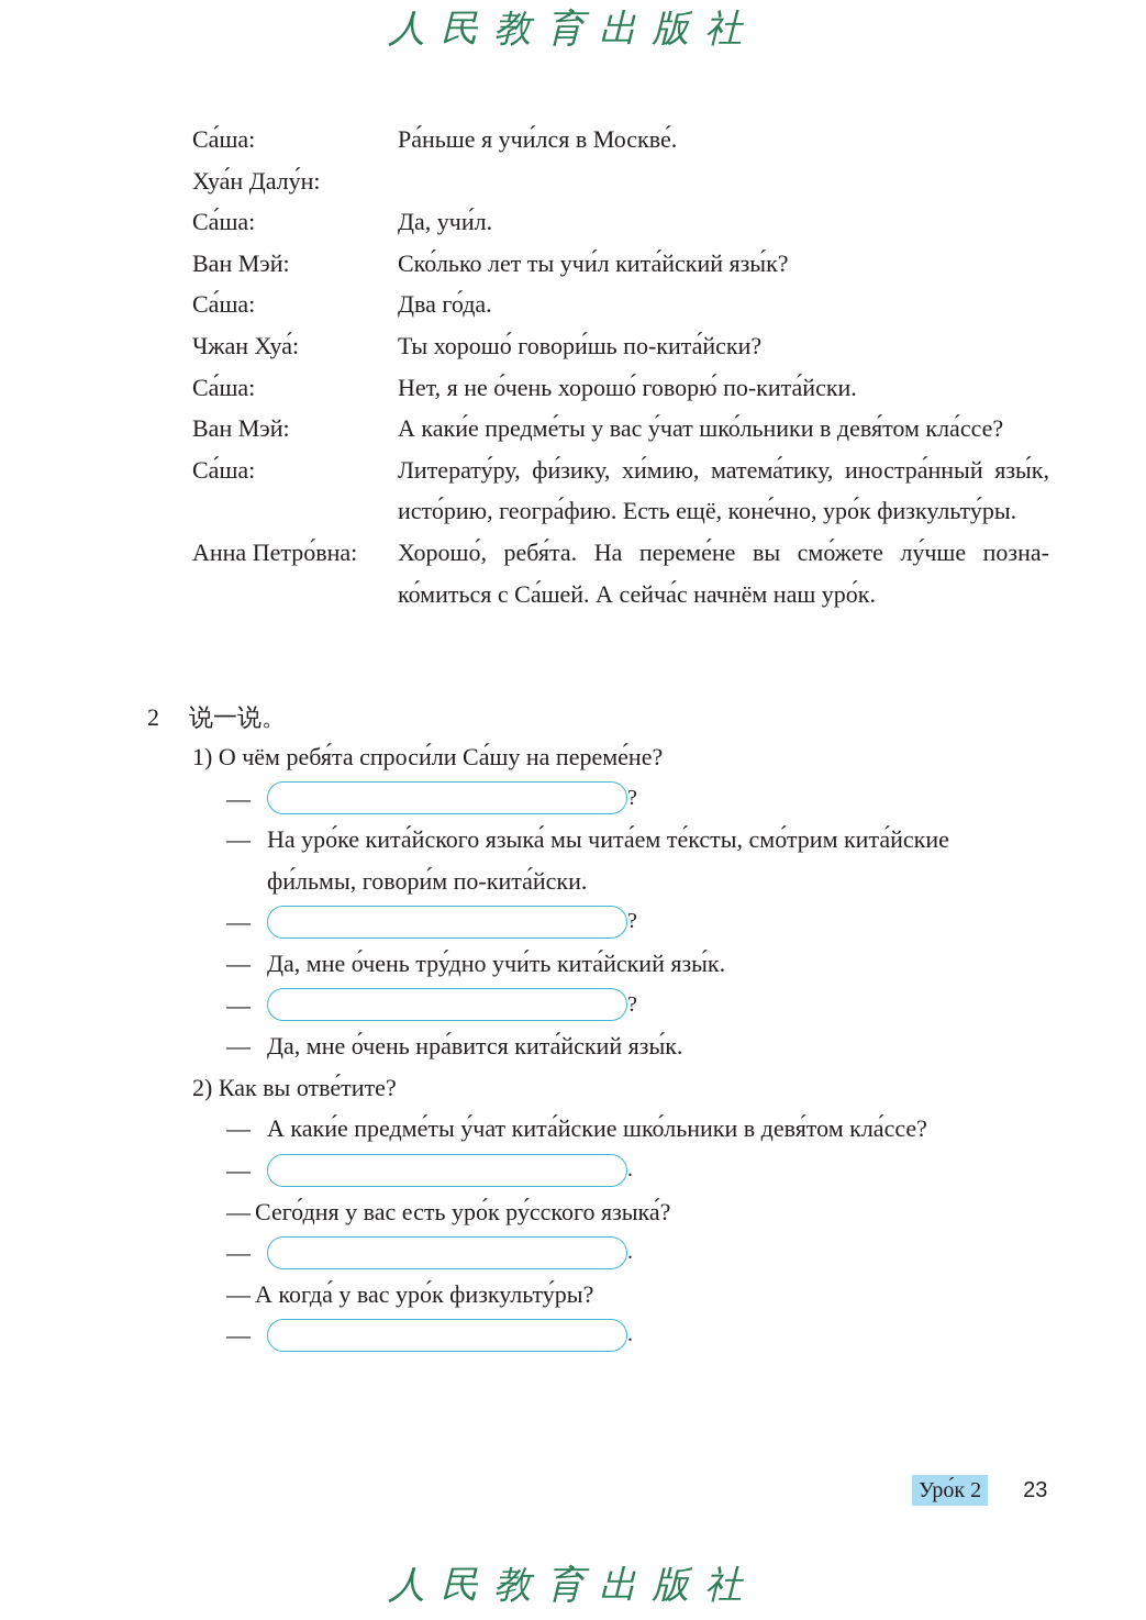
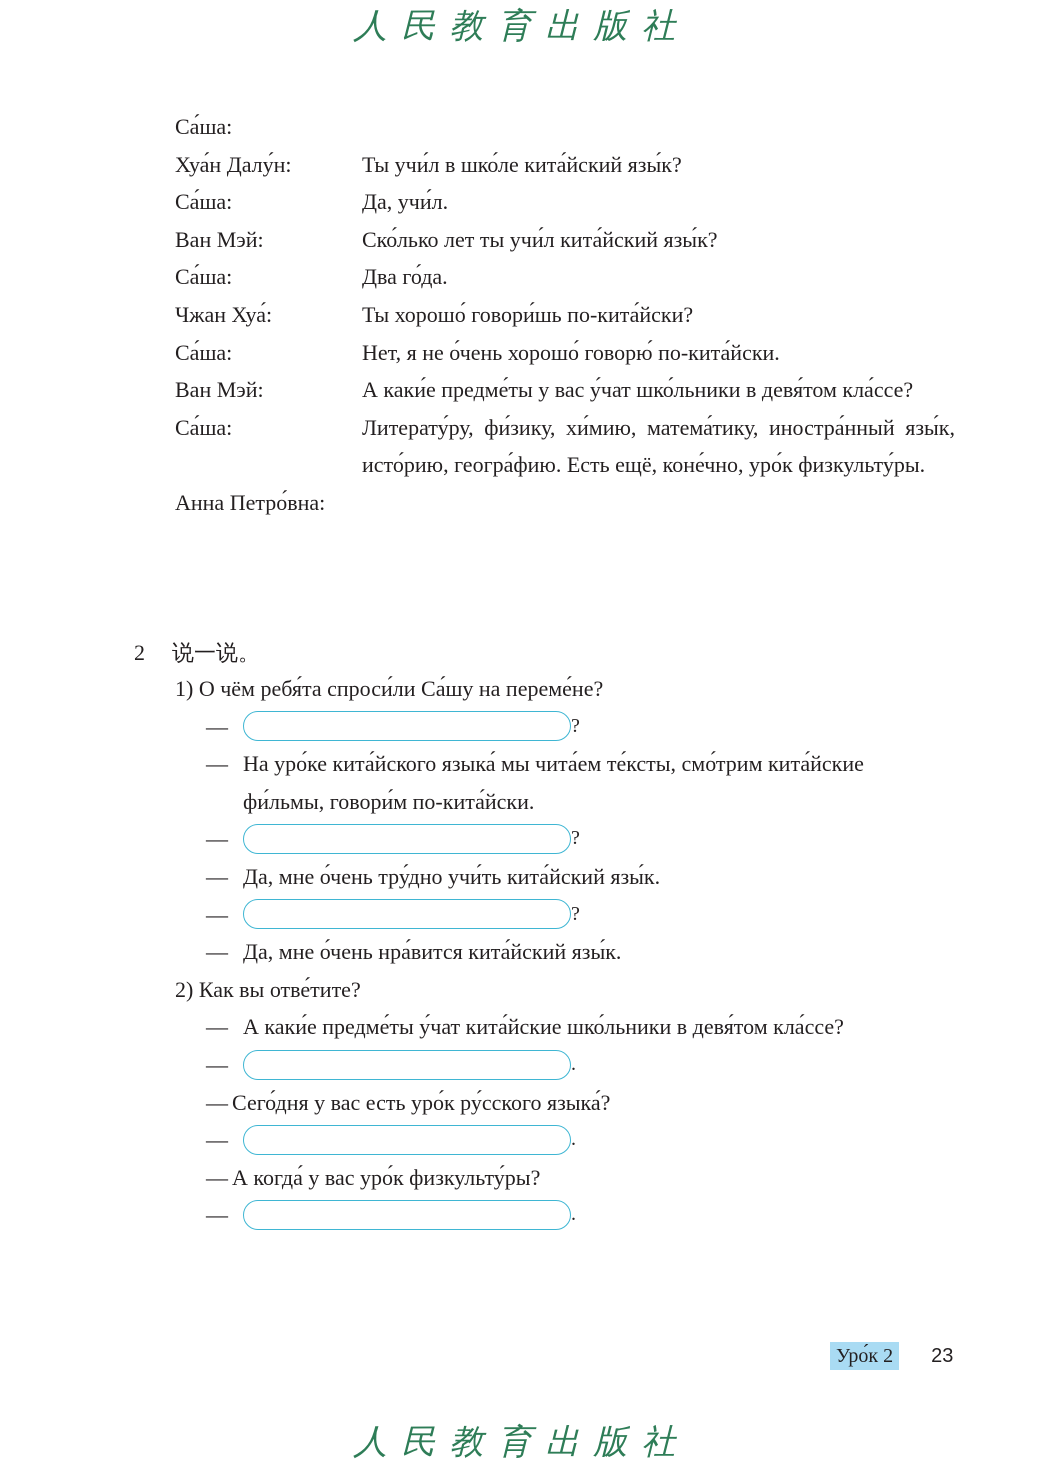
  人民教育出版社
  Са́ша:
- Ра́ньше я учи́лся в Москве́.
  Хуа́н Далу́н:
+ Ты учи́л в шко́ле кита́йский язы́к?
  Са́ша:
  Да, учи́л.
  Ван Мэй:
  Ско́лько лет ты учи́л кита́йский язы́к?
  Са́ша:
  Два го́да.
  Чжан Хуа́:
  Ты хорошо́ говори́шь по-кита́йски?
  Са́ша:
  Нет, я не о́чень хорошо́ говорю́ по-кита́йски.
  Ван Мэй:
  А каки́е предме́ты у вас у́чат шко́льники в девя́том кла́ссе?
  Са́ша:
  Литерату́ру, фи́зику, хи́мию, матема́тику, иностра́нный язы́к, исто́рию, геогра́фию. Есть ещё, коне́чно, уро́к физкульту́ры.
  Анна Петро́вна:
- Хорошо́, ребя́та. На переме́не вы смо́жете лу́чше позна-ко́миться с Са́шей. А сейча́с начнём наш уро́к.
  2
  说一说。
  1) О чём ребя́та спроси́ли Са́шу на переме́не?
  —
  ?
  —
  На уро́ке кита́йского языка́ мы чита́ем те́ксты, смо́трим кита́йские
  фи́льмы, говори́м по-кита́йски.
  —
  ?
  —
  Да, мне о́чень тру́дно учи́ть кита́йский язы́к.
  —
  ?
  —
  Да, мне о́чень нра́вится кита́йский язы́к.
  2) Как вы отве́тите?
  —
  А каки́е предме́ты у́чат кита́йские шко́льники в девя́том кла́ссе?
  —
  .
  —
  Сего́дня у вас есть уро́к ру́сского языка́?
  —
  .
  —
  А когда́ у вас уро́к физкульту́ры?
  —
  .
  Уро́к 2
  23
  人民教育出版社
